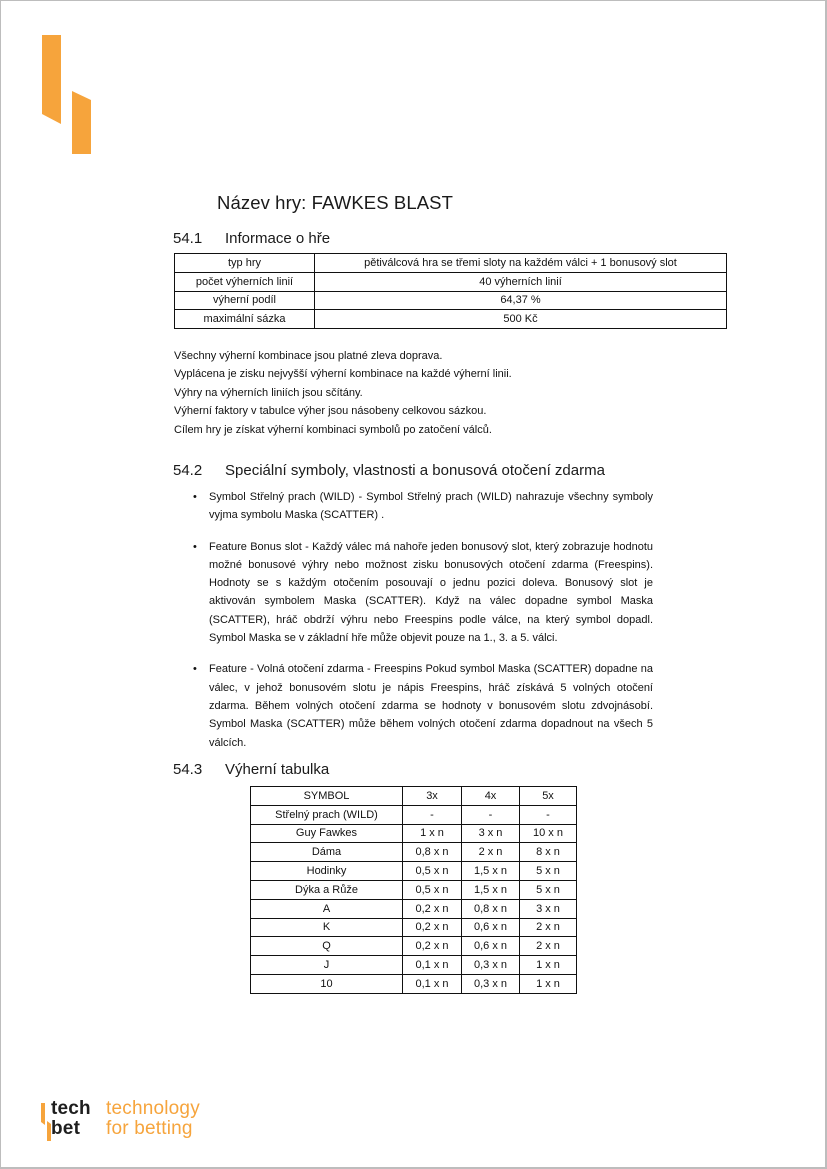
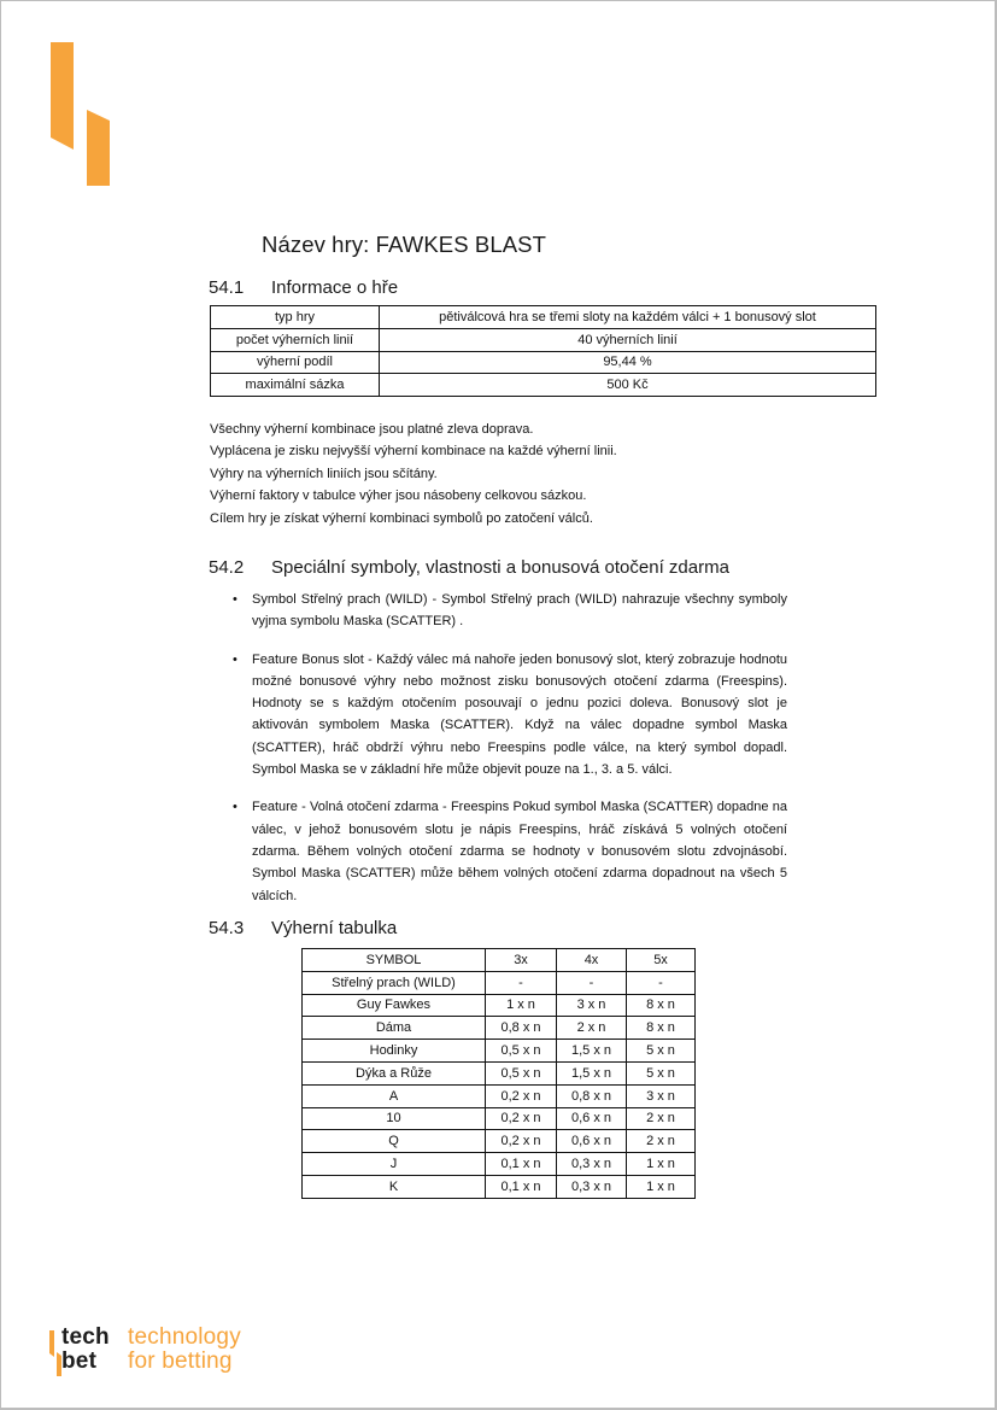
  Název hry: FAWKES BLAST
  54.1 Informace o hře
  typ hry	pětiválcová hra se třemi sloty na každém válci + 1 bonusový slot
  počet výherních linií	40 výherních linií
- výherní podíl	64,37 %
+ výherní podíl	95,44 %
  maximální sázka	500 Kč
  Všechny výherní kombinace jsou platné zleva doprava.
  Vyplácena je zisku nejvyšší výherní kombinace na každé výherní linii.
  Výhry na výherních liniích jsou sčítány.
  Výherní faktory v tabulce výher jsou násobeny celkovou sázkou.
  Cílem hry je získat výherní kombinaci symbolů po zatočení válců.
  54.2 Speciální symboly, vlastnosti a bonusová otočení zdarma
  •
  Symbol Střelný prach (WILD) - Symbol Střelný prach (WILD) nahrazuje všechny symboly vyjma symbolu Maska (SCATTER) .
  •
  Feature Bonus slot - Každý válec má nahoře jeden bonusový slot, který zobrazuje hodnotu možné bonusové výhry nebo možnost zisku bonusových otočení zdarma (Freespins). Hodnoty se s každým otočením posouvají o jednu pozici doleva. Bonusový slot je aktivován symbolem Maska (SCATTER). Když na válec dopadne symbol Maska (SCATTER), hráč obdrží výhru nebo Freespins podle válce, na který symbol dopadl. Symbol Maska se v základní hře může objevit pouze na 1., 3. a 5. válci.
  •
  Feature - Volná otočení zdarma - Freespins Pokud symbol Maska (SCATTER) dopadne na válec, v jehož bonusovém slotu je nápis Freespins, hráč získává 5 volných otočení zdarma. Během volných otočení zdarma se hodnoty v bonusovém slotu zdvojnásobí. Symbol Maska (SCATTER) může během volných otočení zdarma dopadnout na všech 5 válcích.
  54.3 Výherní tabulka
  SYMBOL	3x	4x	5x
  Střelný prach (WILD)	-	-	-
- Guy Fawkes	1 x n	3 x n	10 x n
+ Guy Fawkes	1 x n	3 x n	8 x n
  Dáma	0,8 x n	2 x n	8 x n
  Hodinky	0,5 x n	1,5 x n	5 x n
  Dýka a Růže	0,5 x n	1,5 x n	5 x n
  A	0,2 x n	0,8 x n	3 x n
- K	0,2 x n	0,6 x n	2 x n
+ 10	0,2 x n	0,6 x n	2 x n
  Q	0,2 x n	0,6 x n	2 x n
  J	0,1 x n	0,3 x n	1 x n
- 10	0,1 x n	0,3 x n	1 x n
+ K	0,1 x n	0,3 x n	1 x n
  tech
  bet
  technology
  for betting
